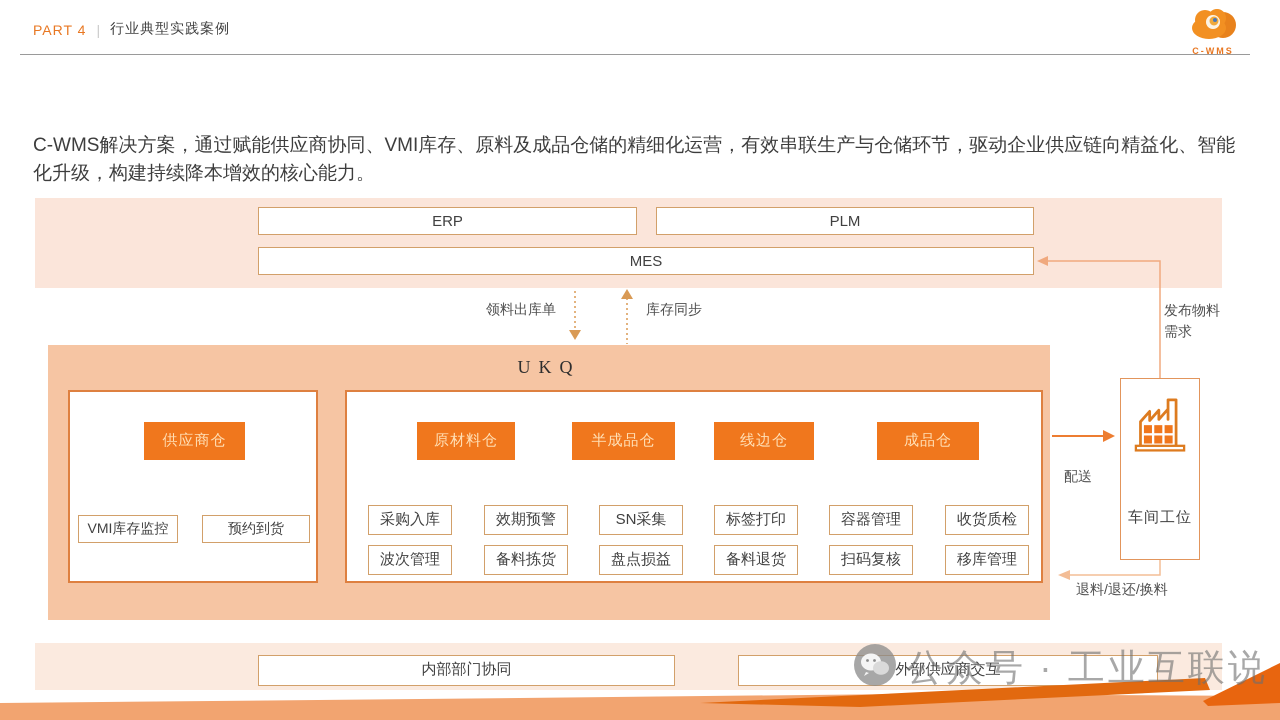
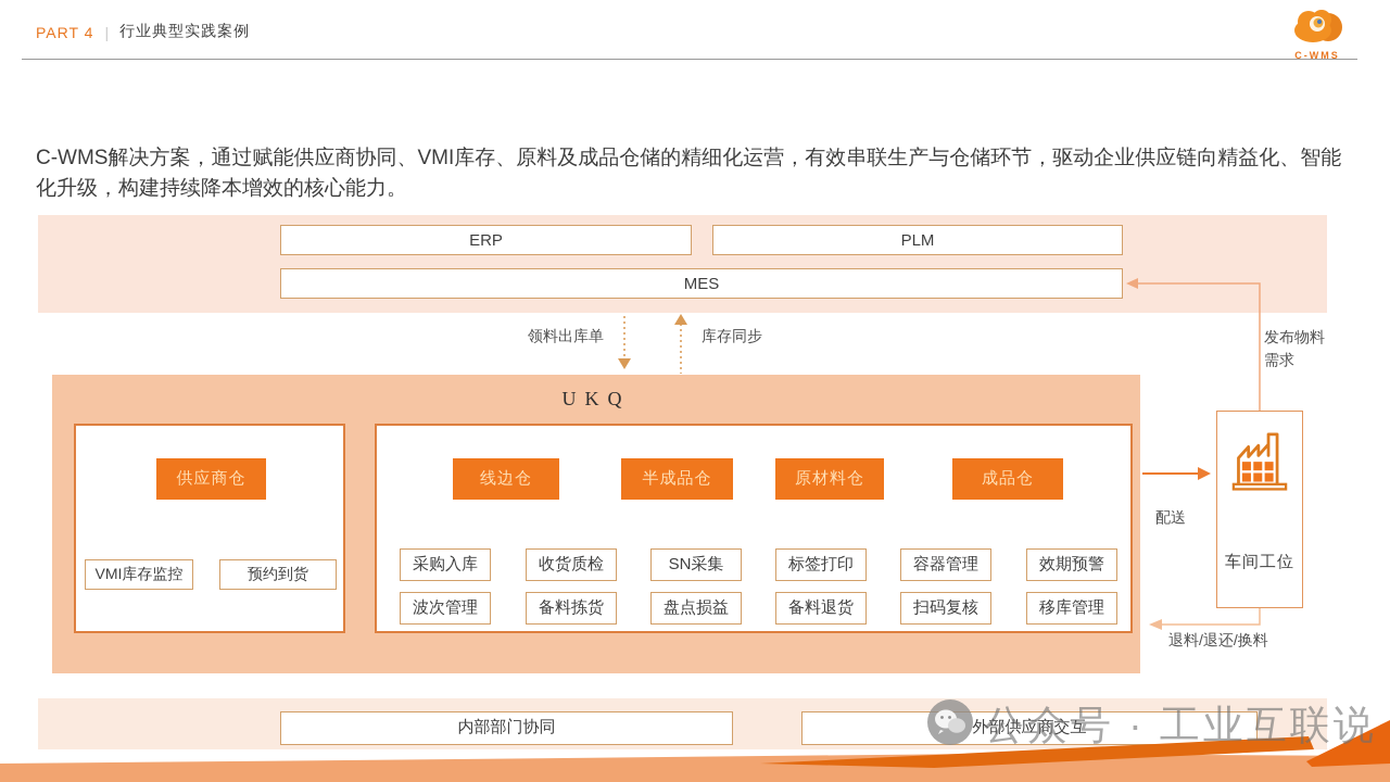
  PART 4
  |
  行业典型实践案例
  C-WMS
  C-WMS解决方案，通过赋能供应商协同、VMI库存、原料及成品仓储的精细化运营，有效串联生产与仓储环节，驱动企业供应链向精益化、智能化升级，构建持续降本增效的核心能力。
  ERP
  PLM
  MES
  领料出库单
  库存同步
  发布物料需求
  配送
  退料/退还/换料
  UKQ
  供应商仓
  VMI库存监控
  预约到货
- 原材料仓
+ 线边仓
  半成品仓
- 线边仓
+ 原材料仓
  成品仓
  采购入库
- 效期预警
+ 收货质检
  SN采集
  标签打印
  容器管理
- 收货质检
+ 效期预警
  波次管理
  备料拣货
  盘点损益
  备料退货
  扫码复核
  移库管理
  车间工位
  内部部门协同
  外部供应商交互
  公众号 · 工业互联说
